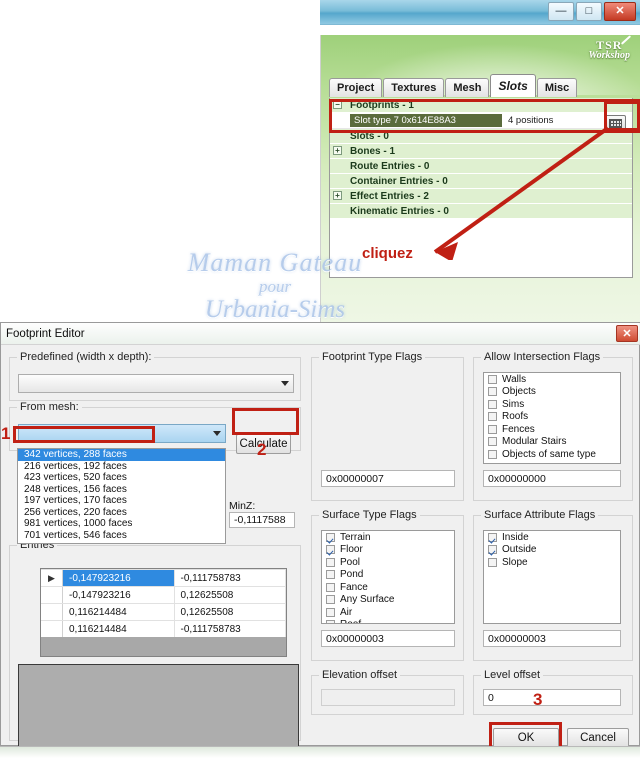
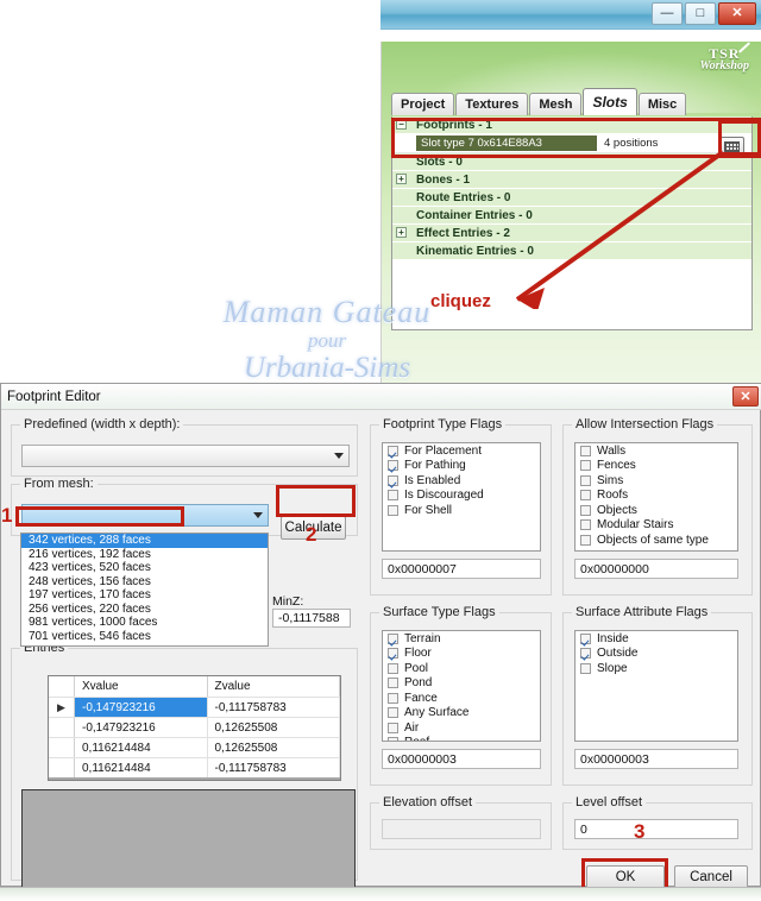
  —
  □
  ✕
  TSR
  Workshop
  Project
  Textures
  Mesh
  Slots
  Misc
  −
  Footprints - 1
  Slot type 7 0x614E88A3
  4 positions
  Slots - 0
  +
  Bones - 1
  Route Entries - 0
  Container Entries - 0
  +
  Effect Entries - 2
  Kinematic Entries - 0
  cliquez
  Maman Gateau
  pour
  Urbania-Sims
  Footprint Editor
  ✕
  Predefined (width x depth):
  From mesh:
  342 vertices, 288 faces
  216 vertices, 192 faces
  423 vertices, 520 faces
  248 vertices, 156 faces
  197 vertices, 170 faces
  256 vertices, 220 faces
  981 vertices, 1000 faces
  701 vertices, 546 faces
  Calculate
  MinZ:
  -0,1117588
  Entries
+ Xvalue
+ Zvalue
  ▶
  -0,147923216
  -0,111758783
  -0,147923216
  0,12625508
  0,116214484
  0,12625508
  0,116214484
  -0,111758783
  Footprint Type Flags
+ For Placement
+ For Pathing
+ Is Enabled
+ Is Discouraged
+ For Shell
  0x00000007
  Allow Intersection Flags
  Walls
- Objects
+ Fences
  Sims
  Roofs
- Fences
+ Objects
  Modular Stairs
  Objects of same type
  0x00000000
  Surface Type Flags
  Terrain
  Floor
  Pool
  Pond
  Fance
  Any Surface
  Air
  0x00000003
  Surface Attribute Flags
  Inside
  Outside
  Slope
  0x00000003
  Elevation offset
  Level offset
  0
  OK
  Cancel
  1
  2
  3
